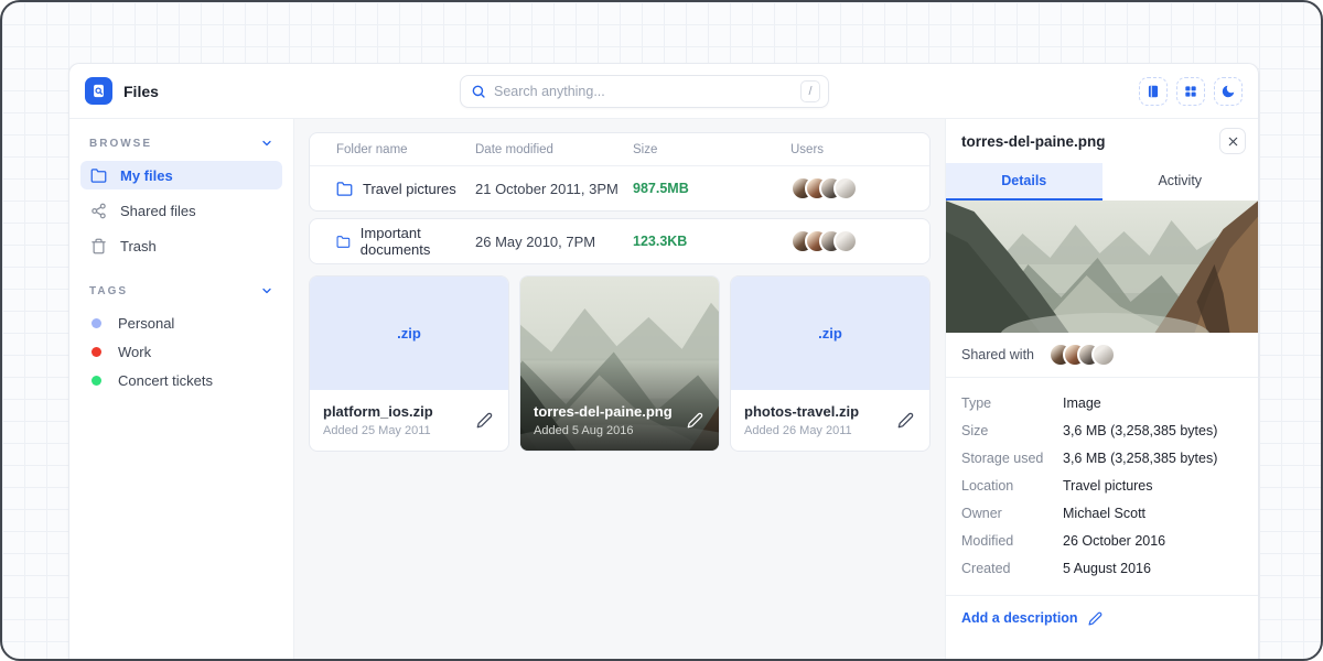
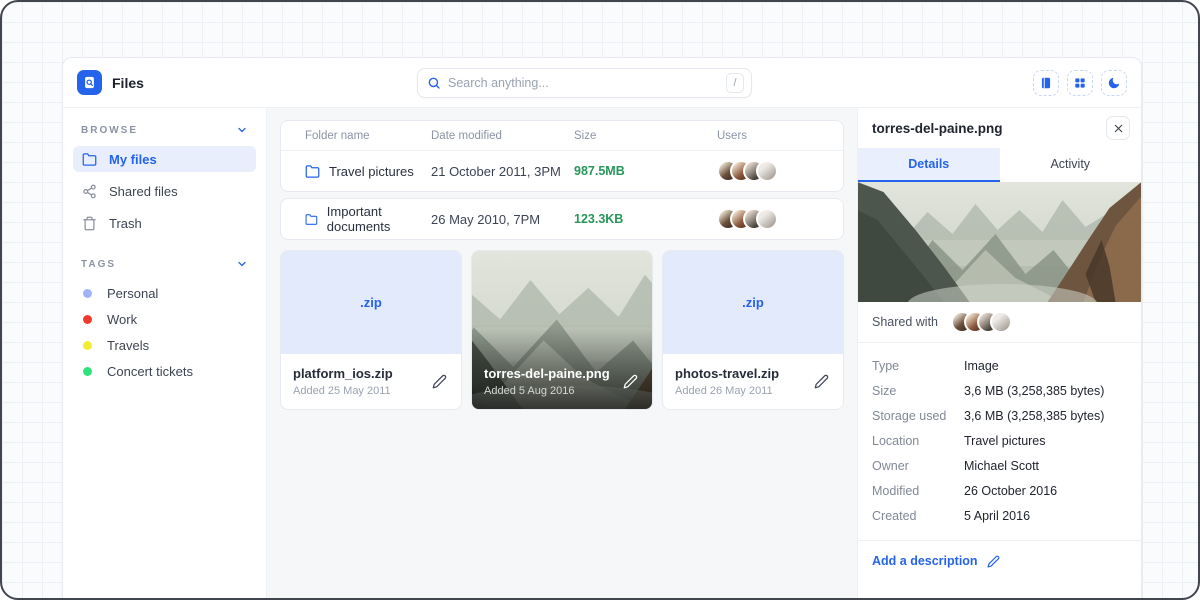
  Files
  Search anything...
  /
  BROWSE
  My files
  Shared files
  Trash
  TAGS
  Personal
  Work
+ Travels
  Concert tickets
  Folder name
  Date modified
  Size
  Users
  Travel pictures
  21 October 2011, 3PM
  987.5MB
  Important documents
  26 May 2010, 7PM
  123.3KB
  .zip
  platform_ios.zip
  Added 25 May 2011
  torres-del-paine.png
  Added 5 Aug 2016
  .zip
  photos-travel.zip
  Added 26 May 2011
  torres-del-paine.png
  Details
  Activity
  Shared with
  Type
  Image
  Size
  3,6 MB (3,258,385 bytes)
  Storage used
  3,6 MB (3,258,385 bytes)
  Location
  Travel pictures
  Owner
  Michael Scott
  Modified
  26 October 2016
  Created
- 5 August 2016
+ 5 April 2016
  Add a description
